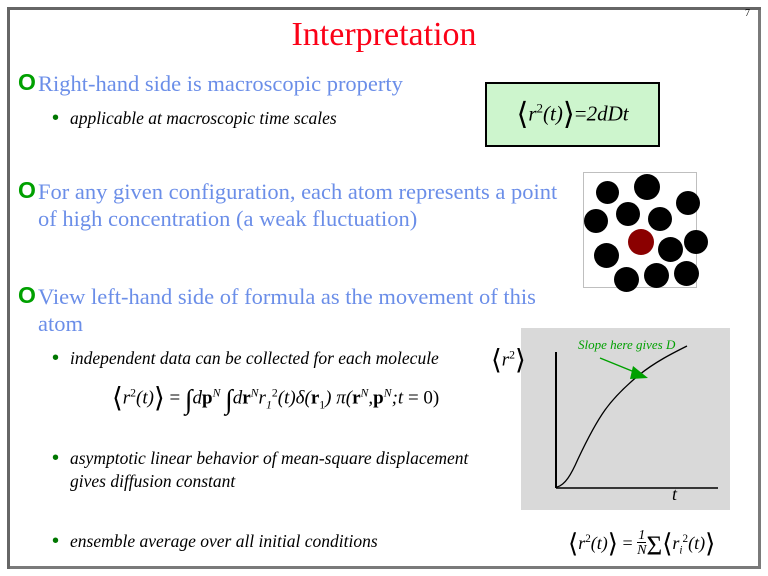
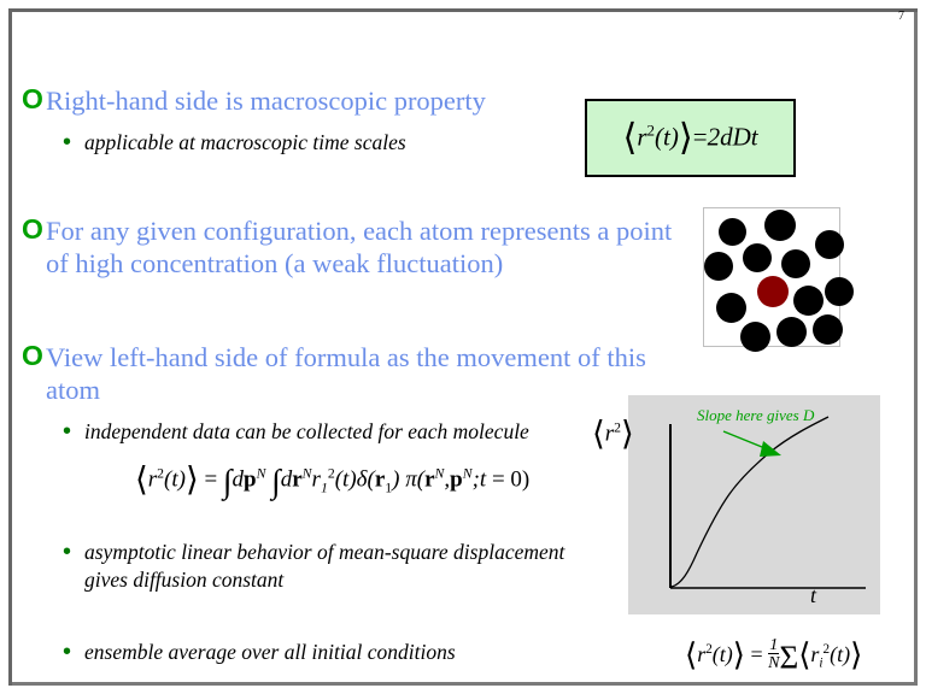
  7
- Interpretation
  O
  Right-hand side is macroscopic property
  •
  applicable at macroscopic time scales
  ⟨r2(t)⟩=2dDt
  O
  For any given configuration, each atom represents a point of high concentration (a weak fluctuation)
  O
  View left-hand side of formula as the movement of this atom
  •
  independent data can be collected for each molecule
  ⟨r2(t)⟩ = ∫dpN ∫drNr12(t)δ(r1) π(rN,pN;t = 0)
  ⟨r2⟩
  Slope here gives D
  t
  •
  asymptotic linear behavior of mean-square displacement gives diffusion constant
  •
  ensemble average over all initial conditions
  ⟨r2(t)⟩ =
  1
  N
  Σ⟨ri2(t)⟩
